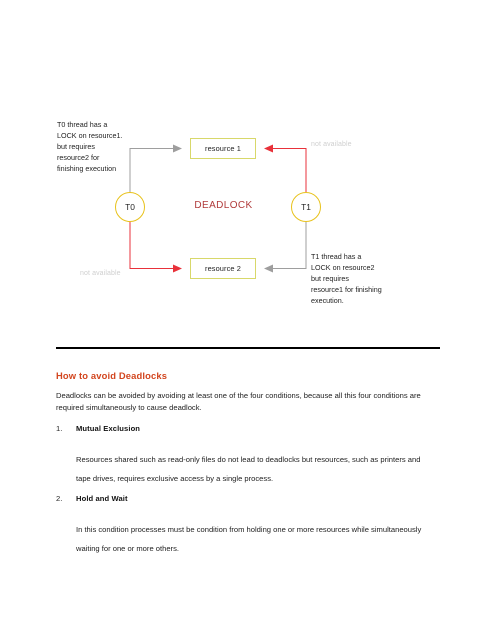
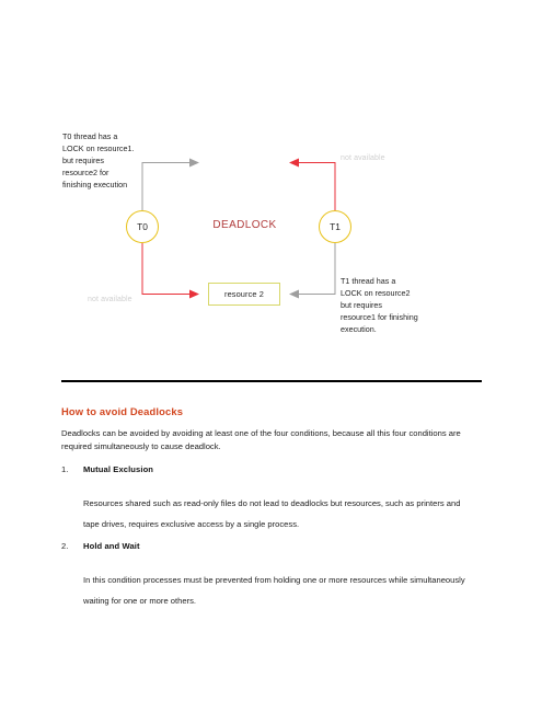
  T0 thread has a
  LOCK on resource1.
  but requires
  resource2 for
  finishing execution
  T1 thread has a
  LOCK on resource2
  but requires
  resource1 for finishing
  execution.
- resource 1
  resource 2
  T0
  T1
  DEADLOCK
  How to avoid Deadlocks
  Deadlocks can be avoided by avoiding at least one of the four conditions, because all this four conditions are required simultaneously to cause deadlock.
  1.
  Mutual Exclusion
  Resources shared such as read-only files do not lead to deadlocks but resources, such as printers and tape drives, requires exclusive access by a single process.
  2.
  Hold and Wait
- In this condition processes must be condition from holding one or more resources while simultaneously waiting for one or more others.
+ In this condition processes must be prevented from holding one or more resources while simultaneously waiting for one or more others.
